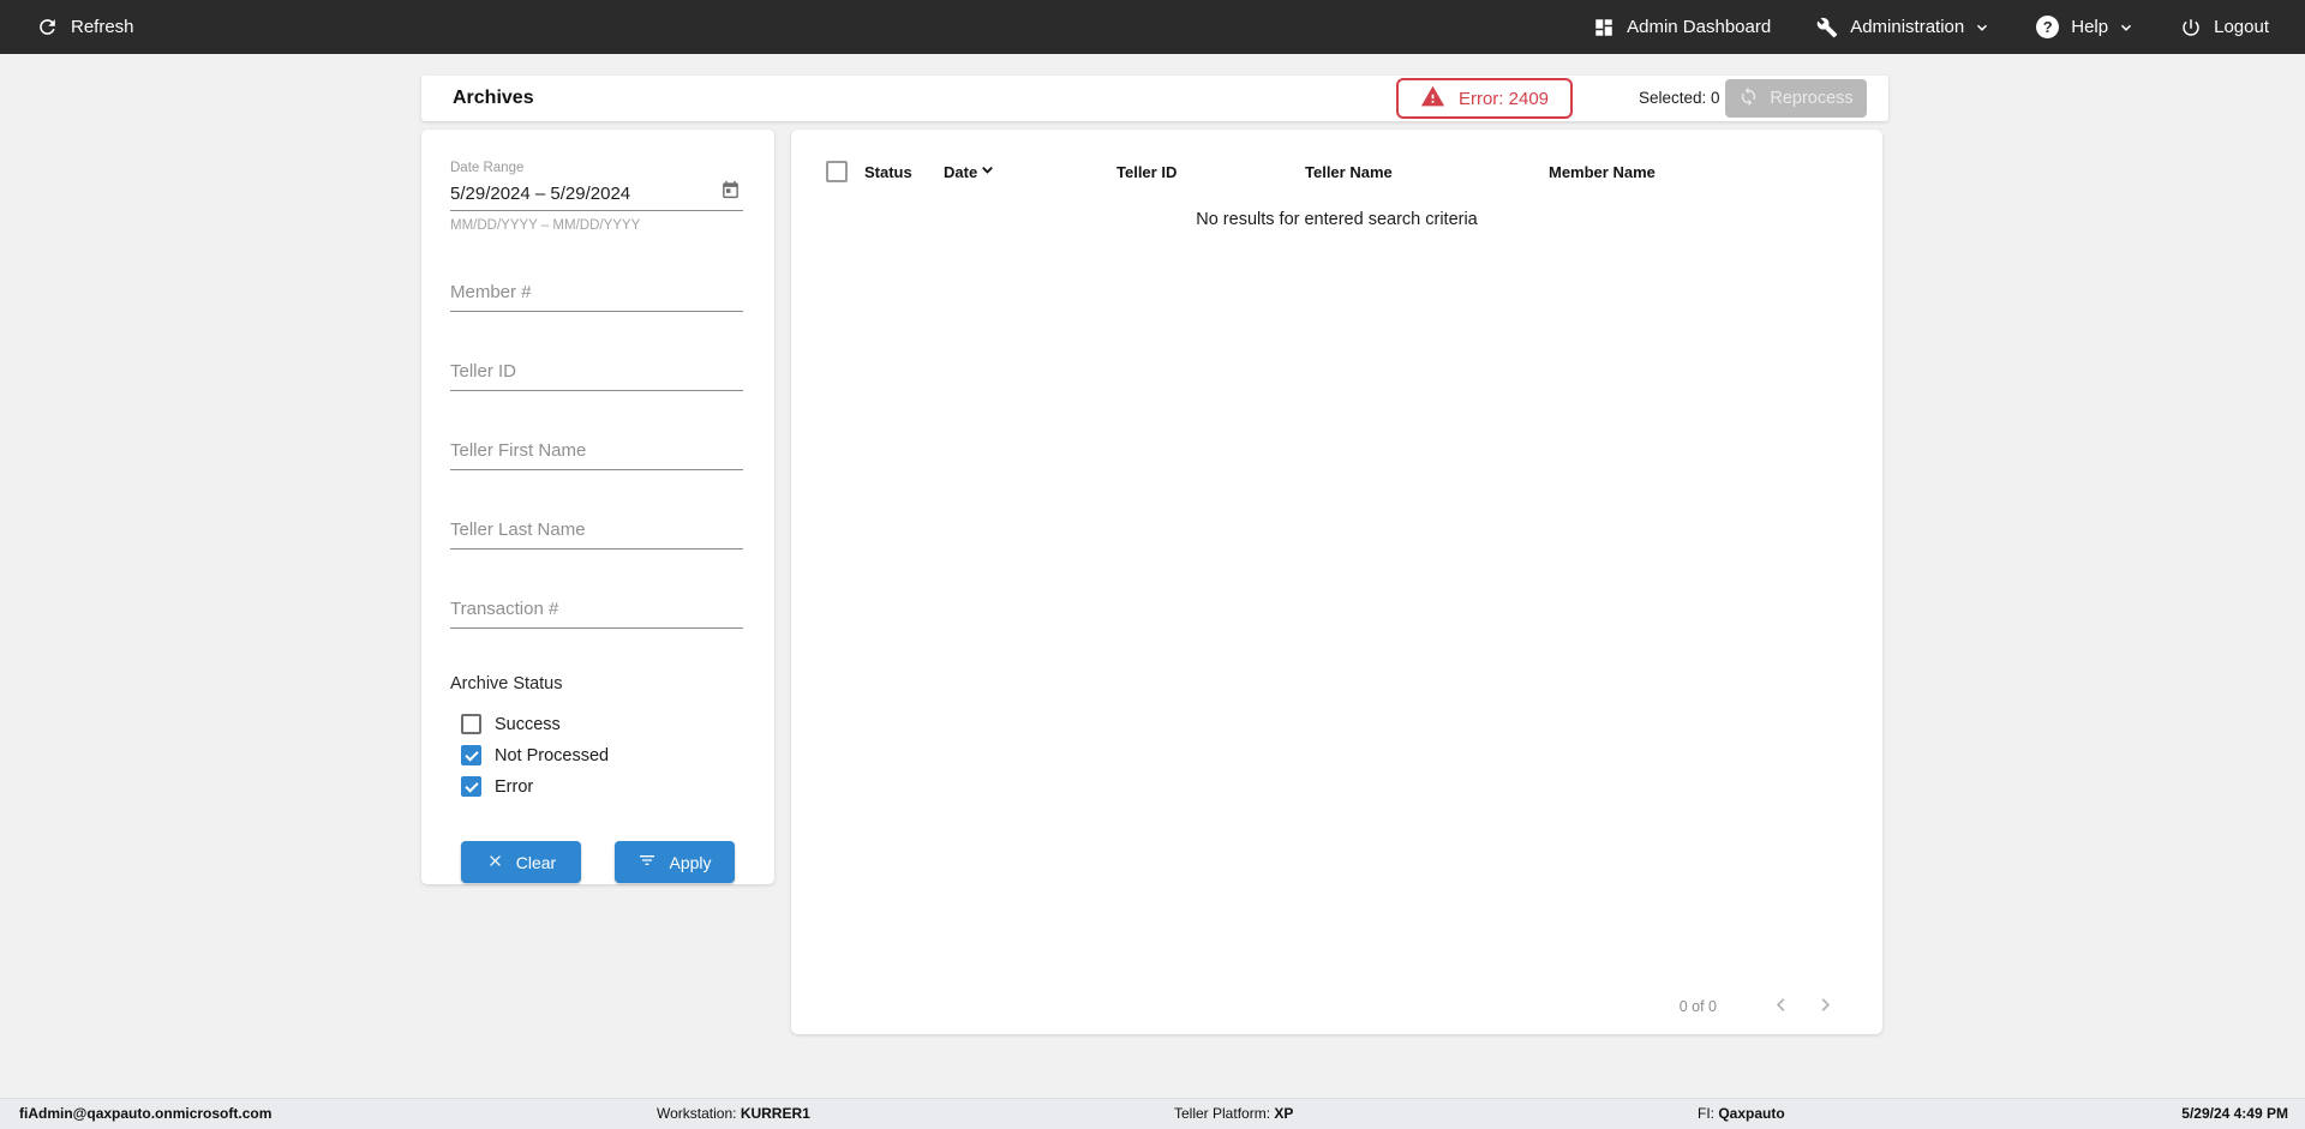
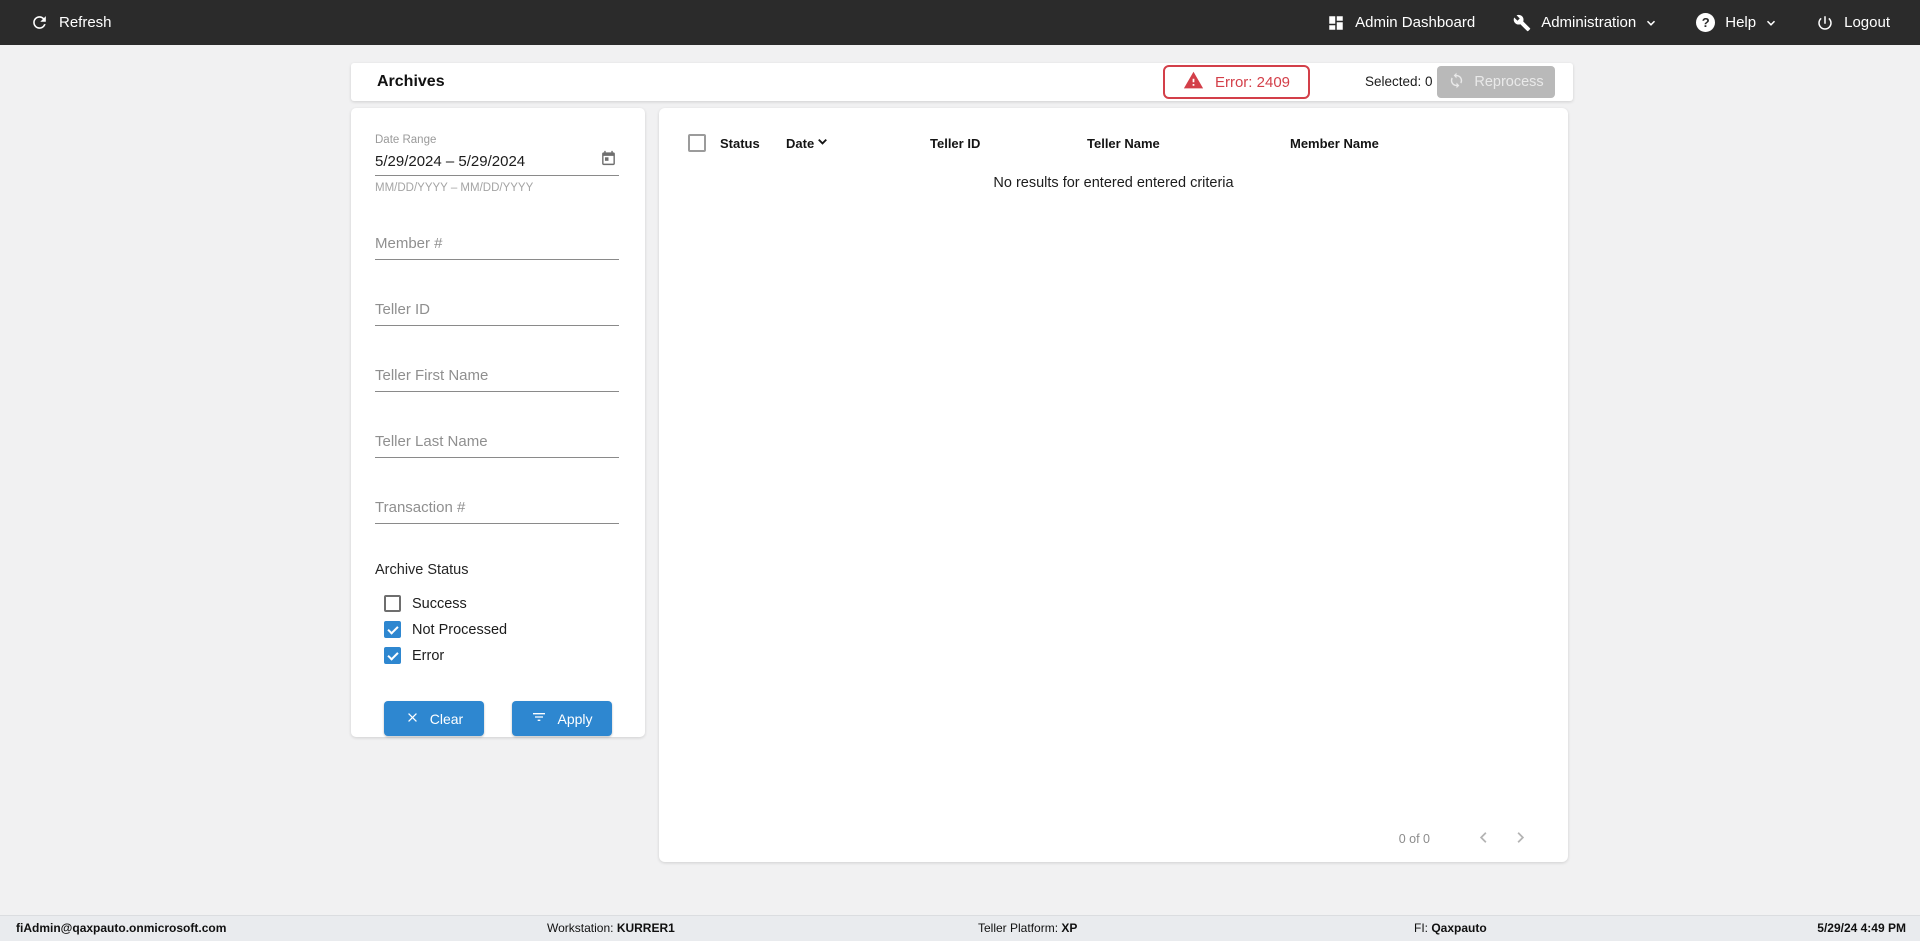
  Refresh
  Admin Dashboard
  Administration
  ?
  Help
  Logout
  Archives
  Error: 2409
  Selected: 0
  Reprocess
  Date Range
  5/29/2024 – 5/29/2024
  MM/DD/YYYY – MM/DD/YYYY
  Member #
  Teller ID
  Teller First Name
  Teller Last Name
  Transaction #
  Archive Status
  Success
  Not Processed
  Error
  Clear
  Apply
  Status
  Date
  Teller ID
  Teller Name
  Member Name
- No results for entered search criteria
+ No results for entered entered criteria
  0 of 0
  fiAdmin@qaxpauto.onmicrosoft.com
  Workstation: KURRER1
  Teller Platform: XP
  FI: Qaxpauto
  5/29/24 4:49 PM
